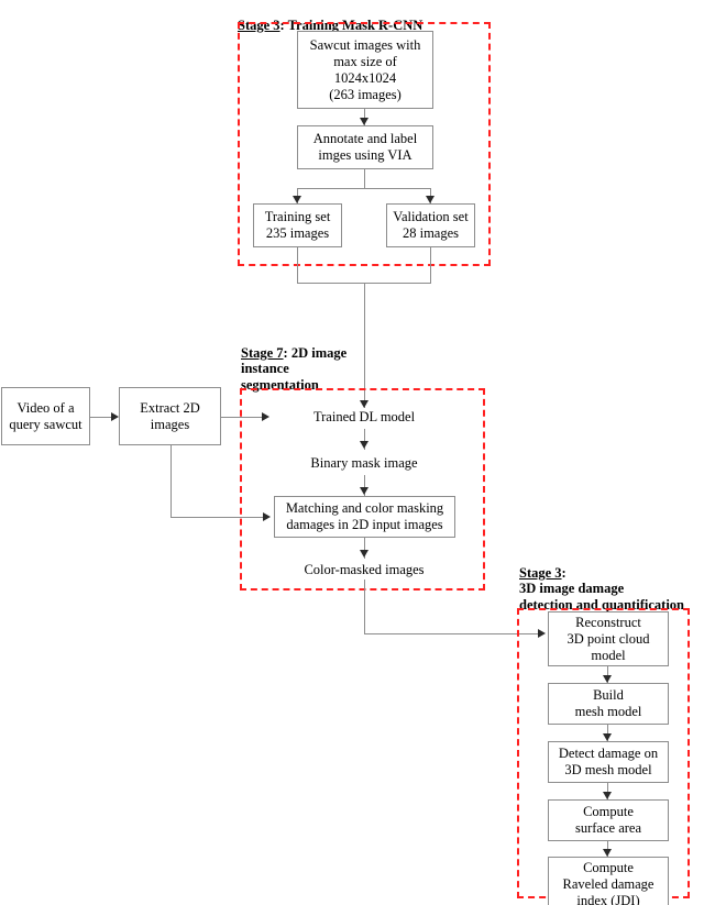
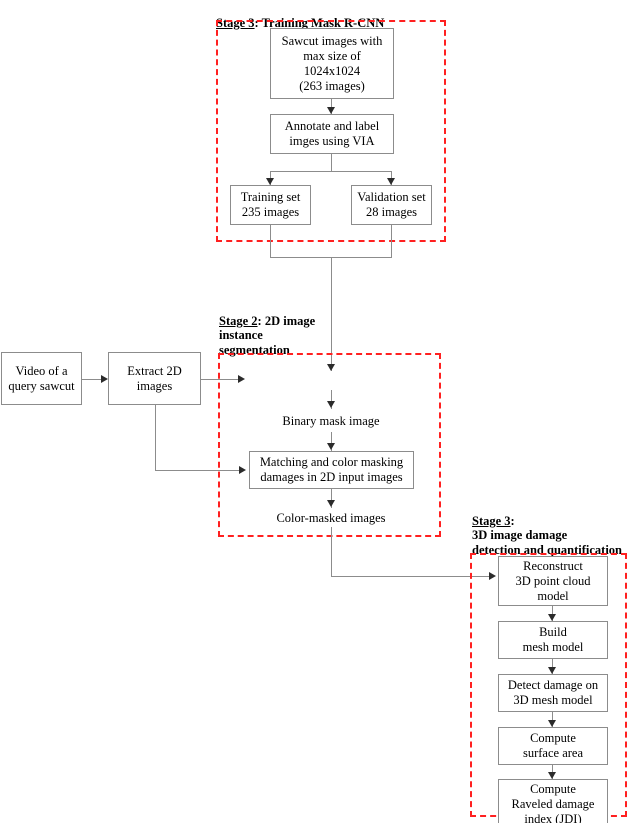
  Stage 3: Training Mask R-CNN
  Sawcut images with
  max size of
  1024x1024
  (263 images)
  Annotate and label
  imges using VIA
  Training set
  235 images
  Validation set
  28 images
- Stage 7: 2D image
+ Stage 2: 2D image
  instance
  segmentation
- Trained DL model
  Binary mask image
  Matching and color masking
  damages in 2D input images
  Color-masked images
  Video of a
  query sawcut
  Extract 2D
  images
  Stage 3:
  3D image damage
  detection and quantification
  Reconstruct
  3D point cloud
  model
  Build
  mesh model
  Detect damage on
  3D mesh model
  Compute
  surface area
  Compute
  Raveled damage
  index (JDI)
